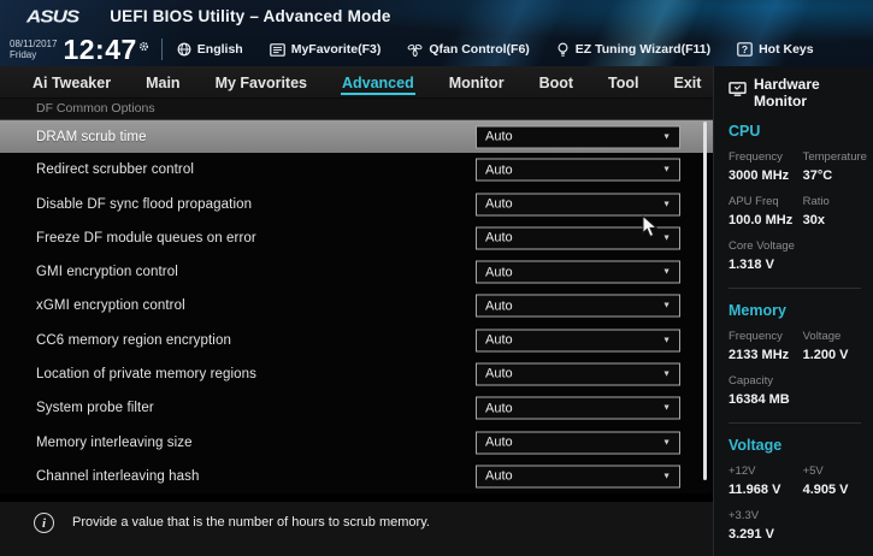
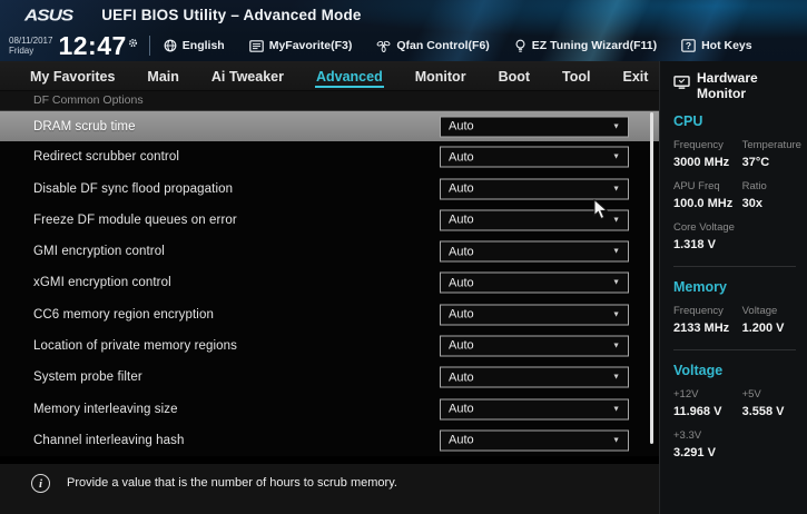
  ASUS
  UEFI BIOS Utility – Advanced Mode
  08/11/2017
  Friday
  12:47
  English
  MyFavorite(F3)
  Qfan Control(F6)
  EZ Tuning Wizard(F11)
  ?
  Hot Keys
- Ai Tweaker
+ My Favorites
  Main
- My Favorites
+ Ai Tweaker
  Advanced
  Monitor
  Boot
  Tool
  Exit
  DF Common Options
  DRAM scrub time
  Auto
  Redirect scrubber control
  Auto
  Disable DF sync flood propagation
  Auto
  Freeze DF module queues on error
  Auto
  GMI encryption control
  Auto
  xGMI encryption control
  Auto
  CC6 memory region encryption
  Auto
  Location of private memory regions
  Auto
  System probe filter
  Auto
  Memory interleaving size
  Auto
  Channel interleaving hash
  Auto
  i
  Provide a value that is the number of hours to scrub memory.
  Hardware Monitor
  CPU
  Frequency
  3000 MHz
  Temperature
  37°C
  APU Freq
  100.0 MHz
  Ratio
  30x
  Core Voltage
  1.318 V
  Memory
  Frequency
  2133 MHz
  Voltage
  1.200 V
- Capacity
- 16384 MB
  Voltage
  +12V
  11.968 V
  +5V
- 4.905 V
+ 3.558 V
  +3.3V
  3.291 V
